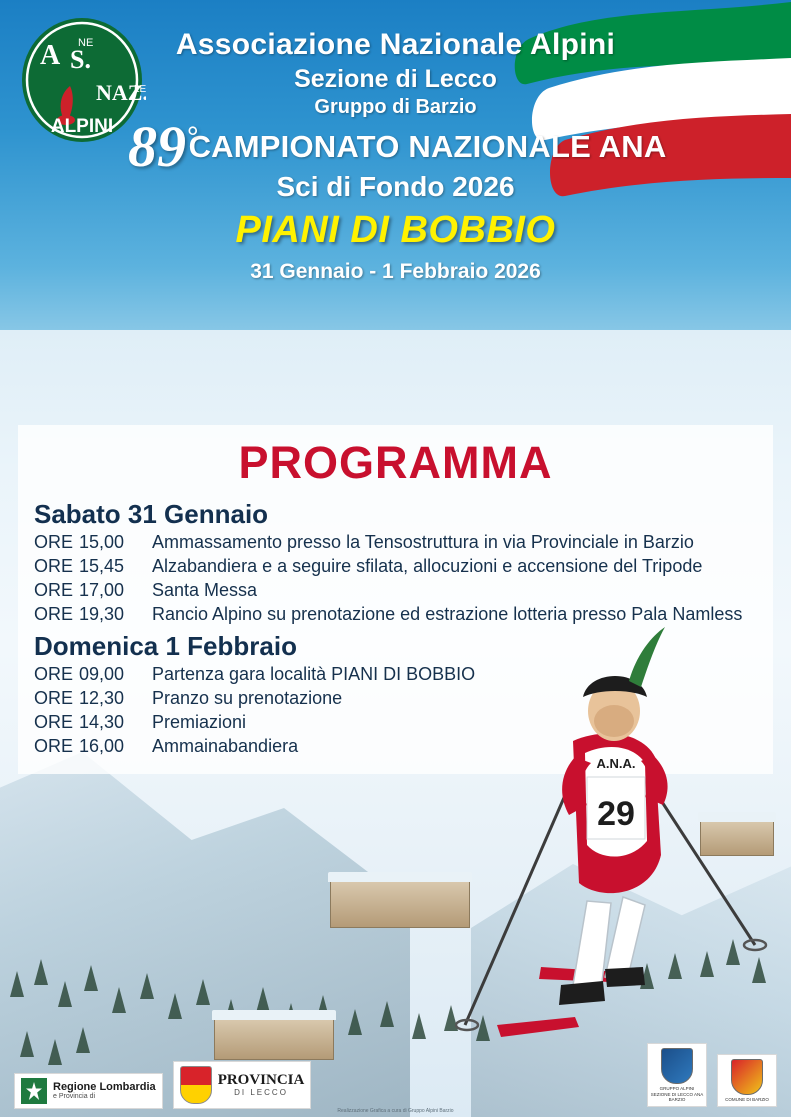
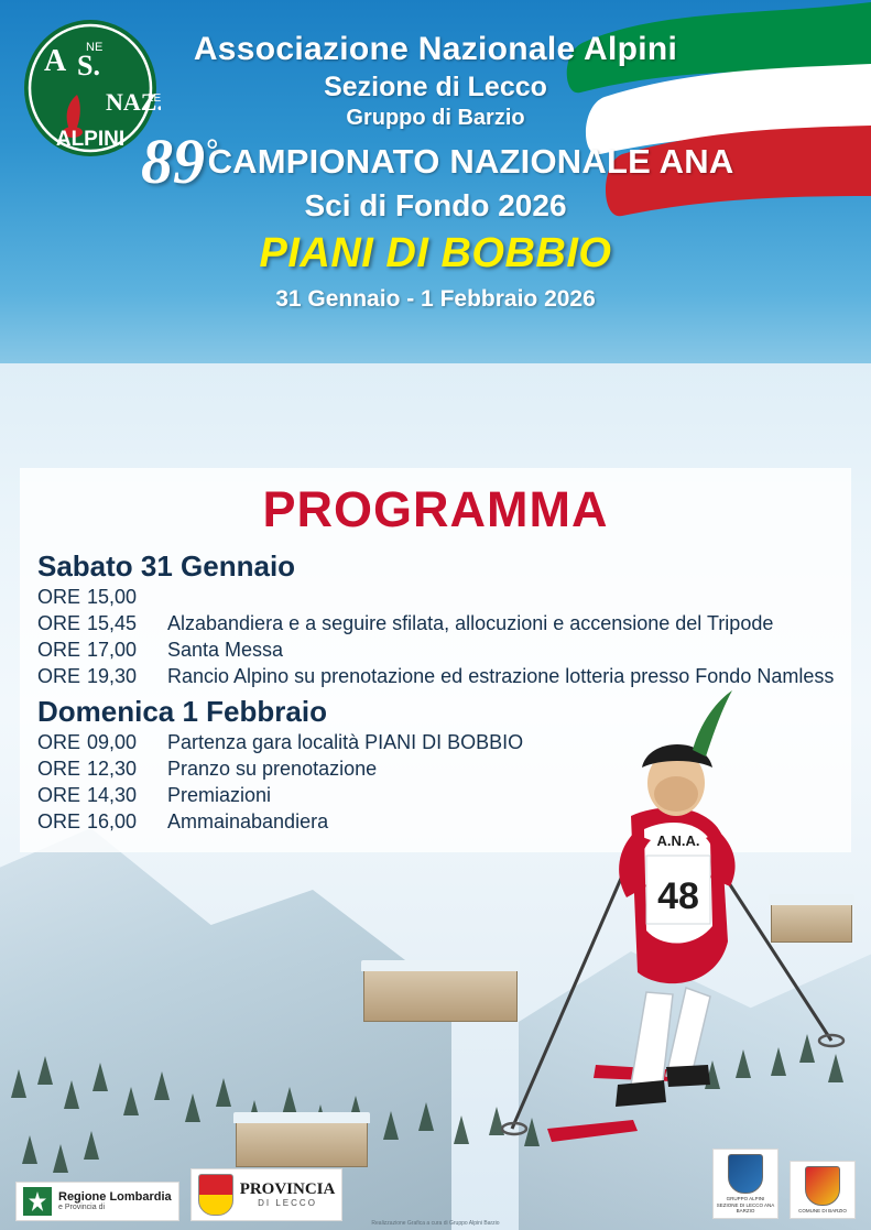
  A
  S.
  NE
  NAZ.
  LE
  ALPINI
  Associazione Nazionale Alpini
  Sezione di Lecco
  Gruppo di Barzio
  89°
  CAMPIONATO NAZIONALE ANA
  Sci di Fondo 2026
  PIANI DI BOBBIO
  31 Gennaio - 1 Febbraio 2026
  PROGRAMMA
  Sabato 31 Gennaio
  ORE 15,00
- Ammassamento presso la Tensostruttura in via Provinciale in Barzio
  ORE 15,45
  Alzabandiera e a seguire sfilata, allocuzioni e accensione del Tripode
  ORE 17,00
  Santa Messa
  ORE 19,30
- Rancio Alpino su prenotazione ed estrazione lotteria presso Pala Namless
+ Rancio Alpino su prenotazione ed estrazione lotteria presso Fondo Namless
  Domenica 1 Febbraio
  ORE 09,00
  Partenza gara località PIANI DI BOBBIO
  ORE 12,30
  Pranzo su prenotazione
  ORE 14,30
  Premiazioni
  ORE 16,00
  Ammainabandiera
- 29
+ 48
  A.N.A.
  Regione Lombardia
  PROVINCIA
  DI LECCO
